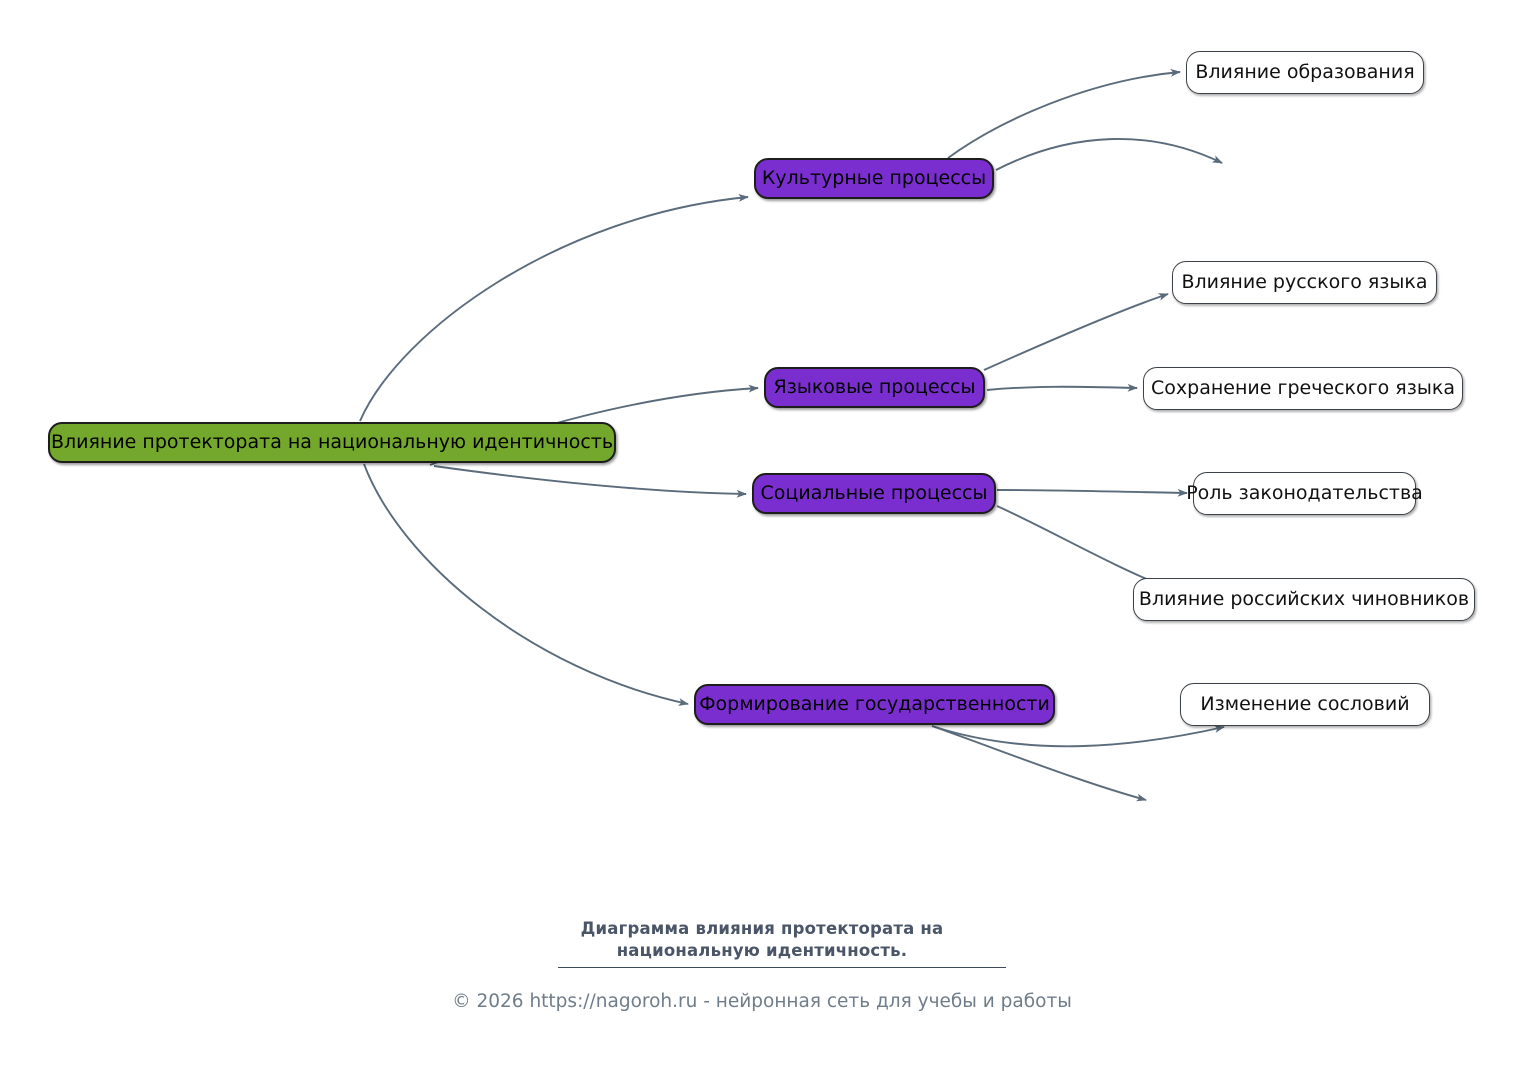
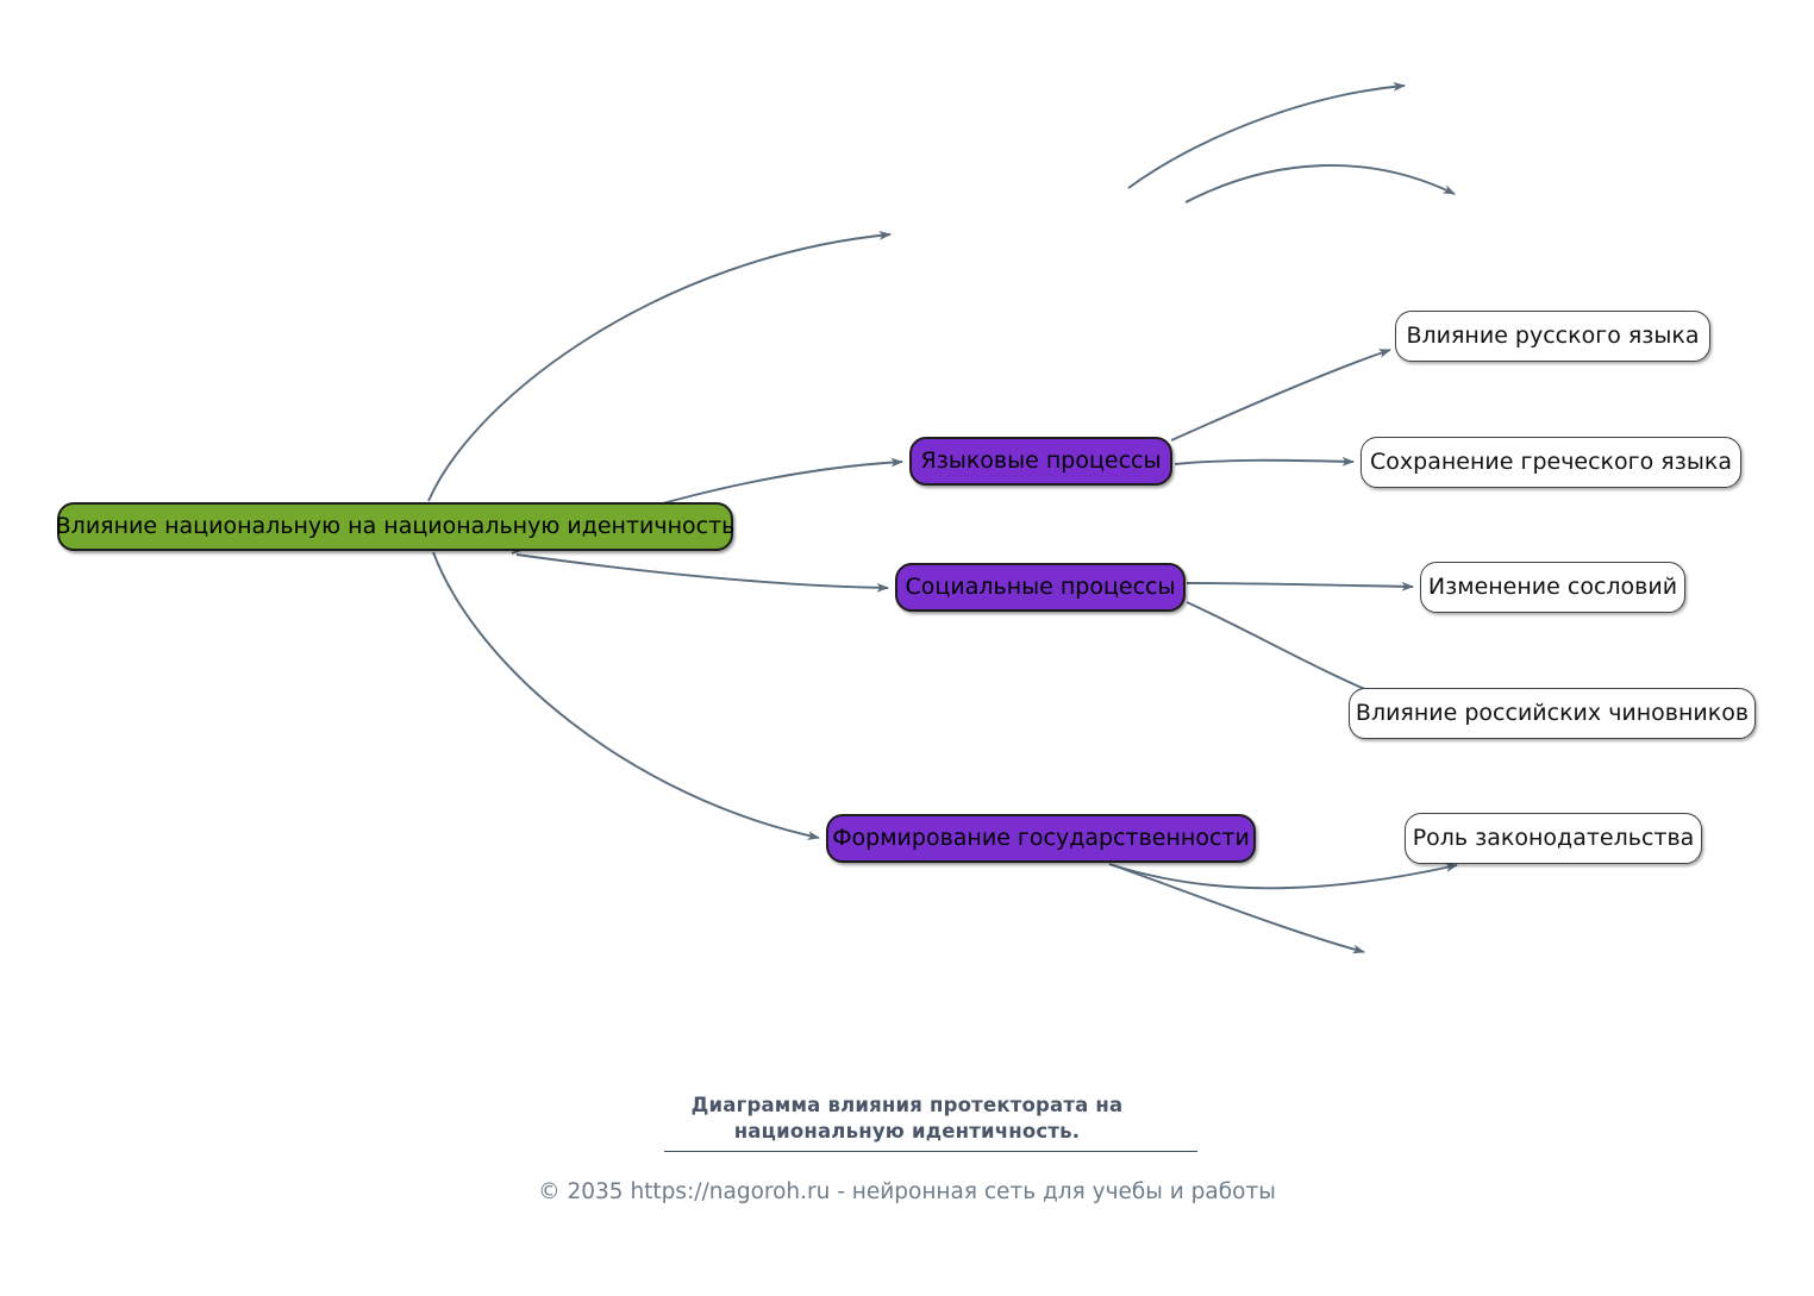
- Влияние протектората на национальную идентичность
+ Влияние национальную на национальную идентичность
- Культурные процессы
- Влияние образования
  Языковые процессы
  Влияние русского языка
  Сохранение греческого языка
  Социальные процессы
- Роль законодательства
+ Изменение сословий
  Влияние российских чиновников
  Формирование государственности
- Изменение сословий
+ Роль законодательства
  Диаграмма влияния протектората на
  национальную идентичность.
- © 2026 https://nagoroh.ru - нейронная сеть для учебы и работы
+ © 2035 https://nagoroh.ru - нейронная сеть для учебы и работы
